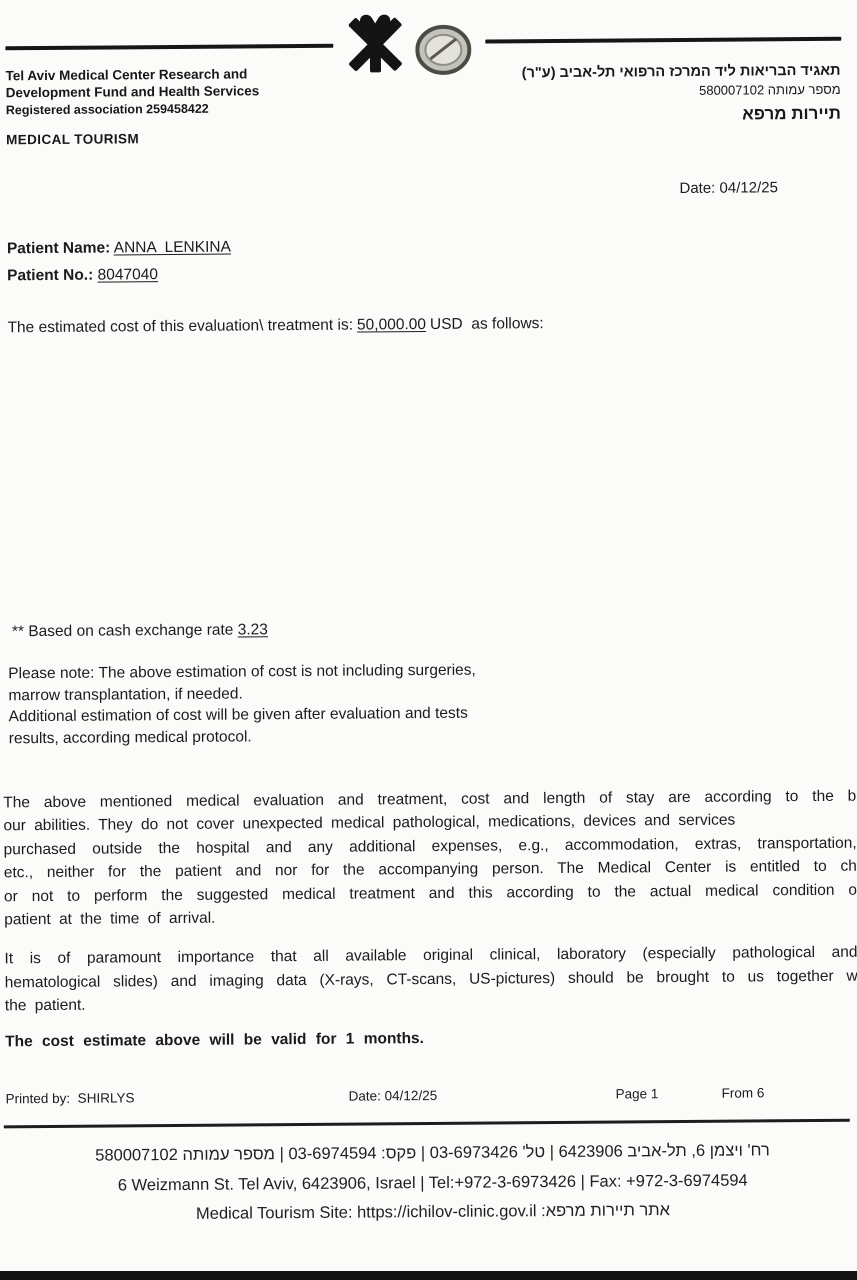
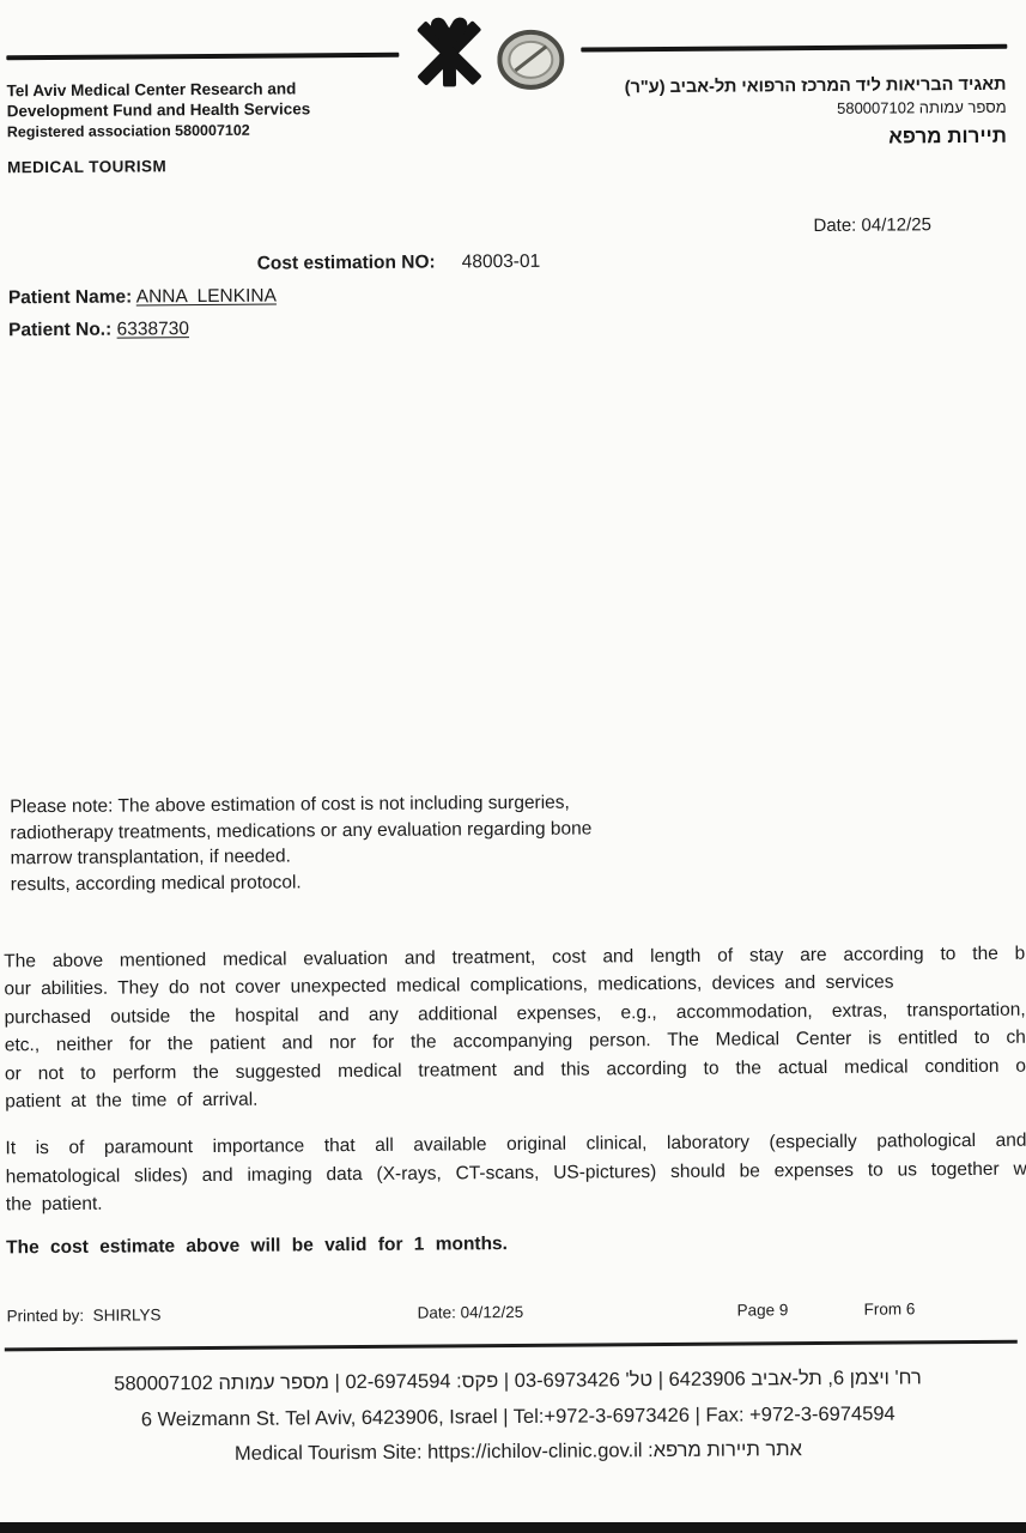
  Tel Aviv Medical Center Research and
  Development Fund and Health Services
- Registered association 259458422
+ Registered association 580007102
  MEDICAL TOURISM
  תאגיד הבריאות ליד המרכז הרפואי תל-אביב (ע"ר)
  מספר עמותה 580007102
  תיירות מרפא
  Date: 04/12/25
+ Cost estimation NO: 48003-01
  Patient Name: ANNA LENKINA
- Patient No.: 8047040
+ Patient No.: 6338730
- The estimated cost of this evaluation\ treatment is: 50,000.00 USD as follows:
- ** Based on cash exchange rate 3.23
  Please note: The above estimation of cost is not including surgeries,
+ radiotherapy treatments, medications or any evaluation regarding bone
  marrow transplantation, if needed.
- Additional estimation of cost will be given after evaluation and tests
  results, according medical protocol.
  The above mentioned medical evaluation and treatment, cost and length of stay are according to the b
- our abilities. They do not cover unexpected medical pathological, medications, devices and services
+ our abilities. They do not cover unexpected medical complications, medications, devices and services
  purchased outside the hospital and any additional expenses, e.g., accommodation, extras, transportation,
  etc., neither for the patient and nor for the accompanying person. The Medical Center is entitled to ch
  or not to perform the suggested medical treatment and this according to the actual medical condition o
  patient at the time of arrival.
  It is of paramount importance that all available original clinical, laboratory (especially pathological and
- hematological slides) and imaging data (X-rays, CT-scans, US-pictures) should be brought to us together w
+ hematological slides) and imaging data (X-rays, CT-scans, US-pictures) should be expenses to us together w
  the patient.
  The cost estimate above will be valid for 1 months.
  Printed by: SHIRLYS
  Date: 04/12/25
- Page 1
+ Page 9
  From 6
- רח' ויצמן 6, תל-אביב 6423906 | טל' 03-6973426 | פקס: 03-6974594 | מספר עמותה 580007102
+ רח' ויצמן 6, תל-אביב 6423906 | טל' 03-6973426 | פקס: 02-6974594 | מספר עמותה 580007102
  6 Weizmann St. Tel Aviv, 6423906, Israel | Tel:+972-3-6973426 | Fax: +972-3-6974594
  Medical Tourism Site: https://ichilov-clinic.gov.il אתר תיירות מרפא:
